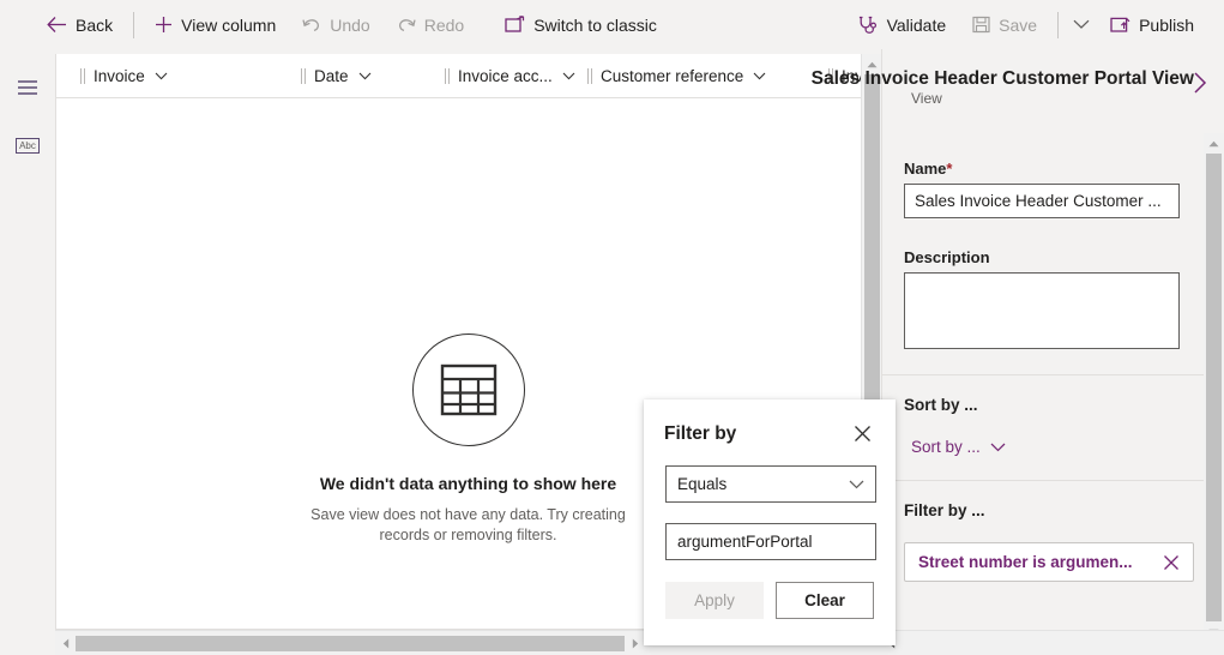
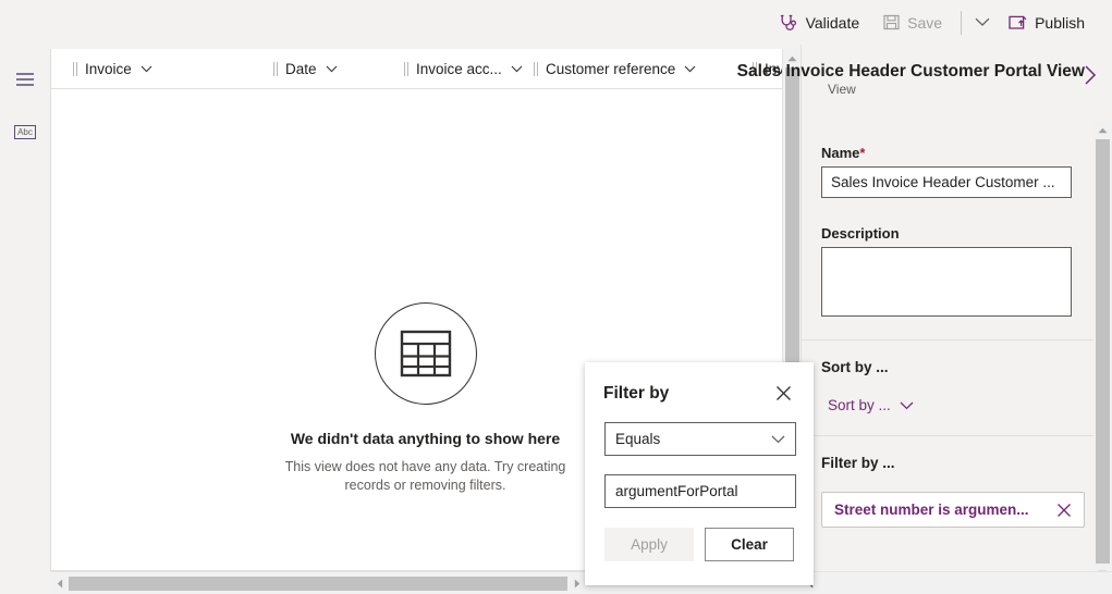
- Back
- View column
- Undo
- Redo
- Switch to classic
  Validate
  Save
  Publish
  Abc
  Invoice
  Date
  Invoice acc...
  Customer reference
  We didn't data anything to show here
- Save view does not have any data. Try creating records or removing filters.
+ This view does not have any data. Try creating records or removing filters.
  Sales Invoice Header Customer Portal View
  View
  Name*
  Sales Invoice Header Customer ...
  Description
  Sort by ...
  Sort by ...
  Filter by ...
  Street number is argumen...
  Filter by
  Equals
  argumentForPortal
  Apply
  Clear
